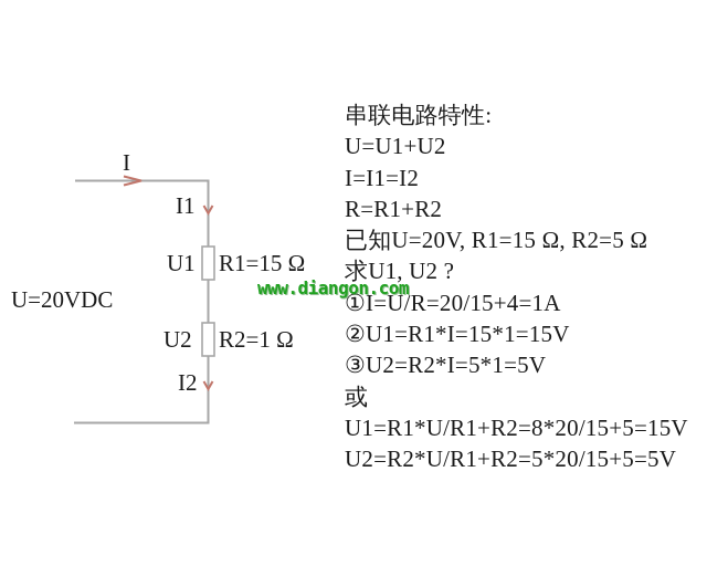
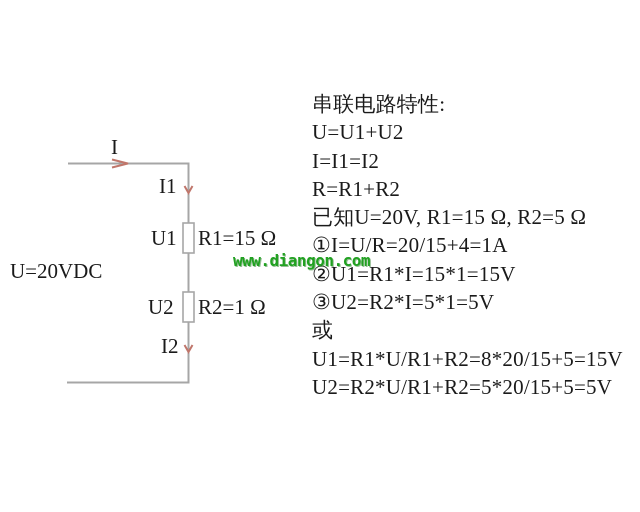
  I
  I1
  U1
  R1=15 Ω
  U2
  R2=1 Ω
  I2
  U=20VDC
  串联电路特性:
  U=U1+U2
  I=I1=I2
  R=R1+R2
  已知U=20V, R1=15 Ω, R2=5 Ω
- 求U1, U2 ?
  ①I=U/R=20/15+4=1A
  ②U1=R1*I=15*1=15V
  ③U2=R2*I=5*1=5V
  或
  U1=R1*U/R1+R2=8*20/15+5=15V
  U2=R2*U/R1+R2=5*20/15+5=5V
  www.diangon.com
